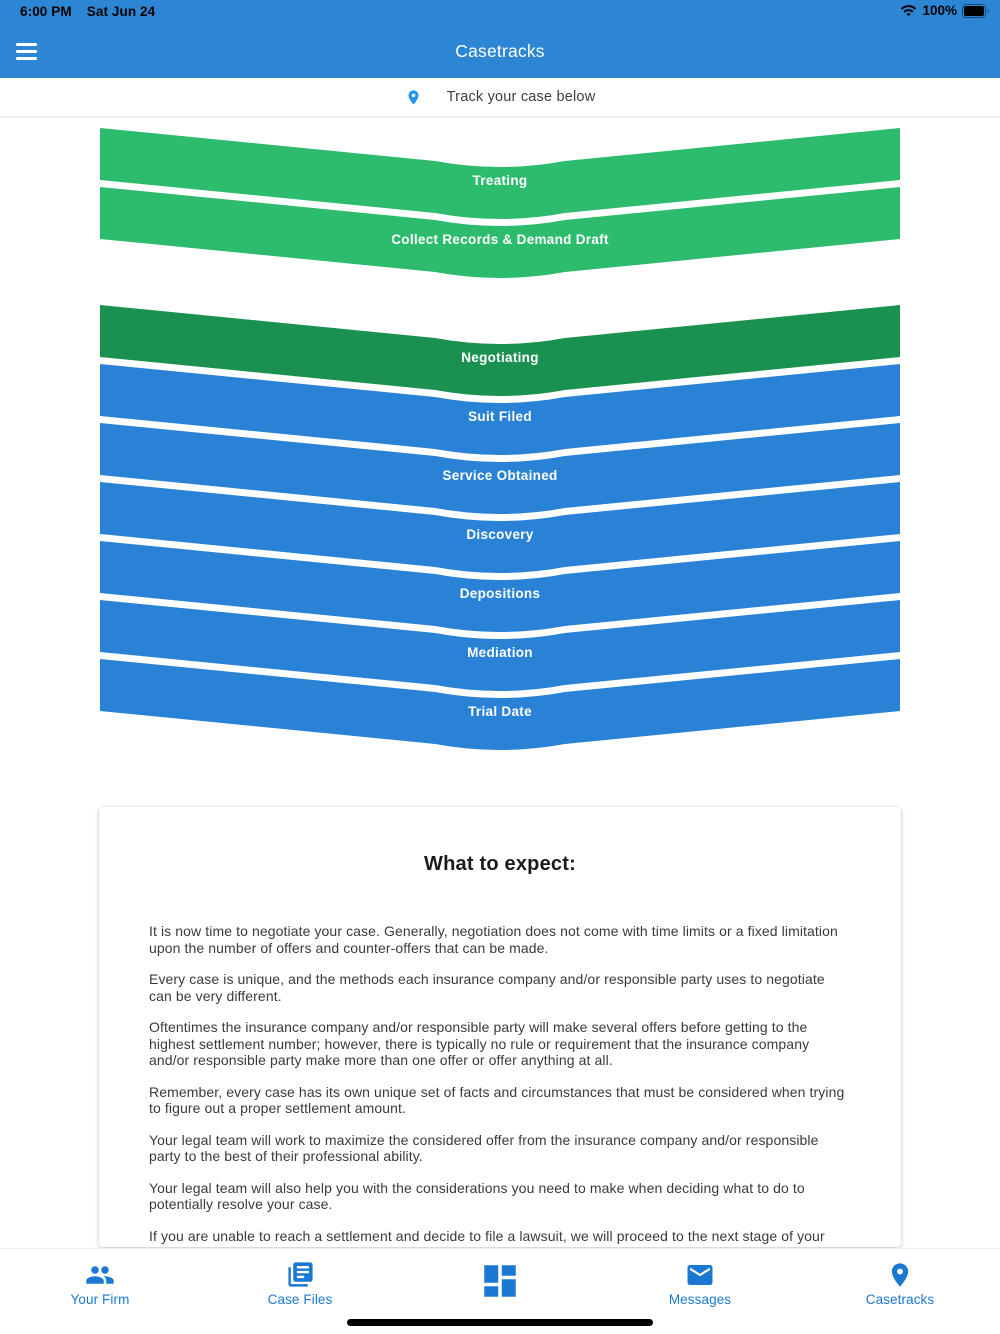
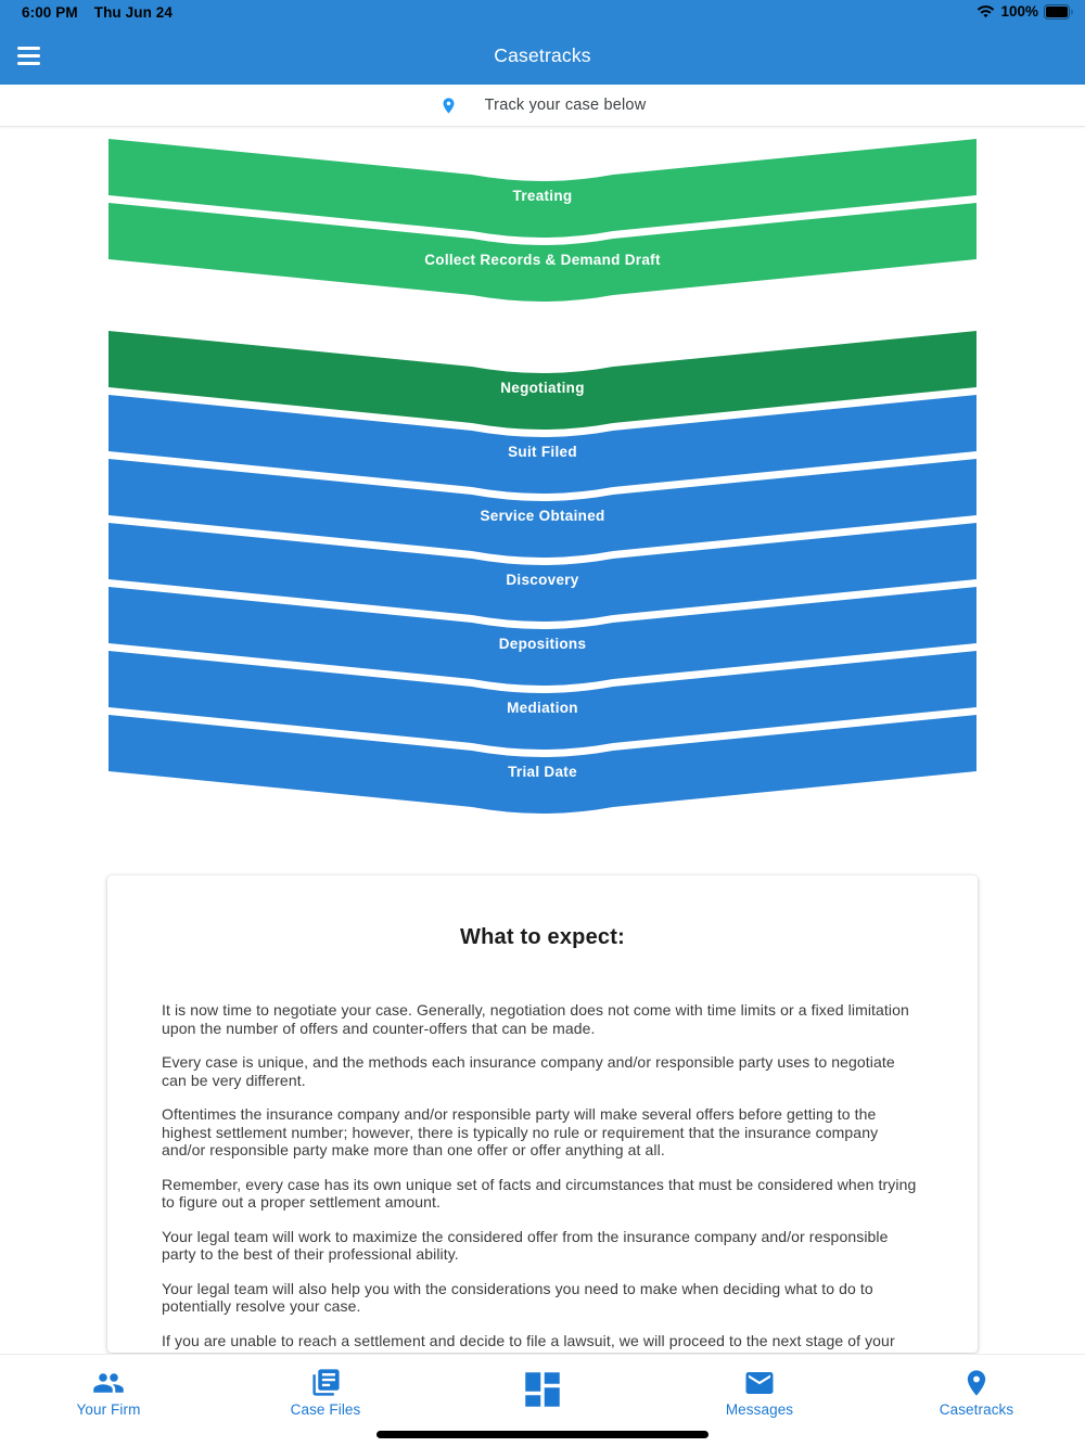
  6:00 PM
- Sat Jun 24
+ Thu Jun 24
  100%
  Casetracks
  Track your case below
  Treating
  Collect Records & Demand Draft
  Negotiating
  Suit Filed
  Service Obtained
  Discovery
  Depositions
  Mediation
  Trial Date
  What to expect:
  It is now time to negotiate your case. Generally, negotiation does not come with time limits or a fixed limitation upon the number of offers and counter-offers that can be made.
  Every case is unique, and the methods each insurance company and/or responsible party uses to negotiate can be very different.
  Oftentimes the insurance company and/or responsible party will make several offers before getting to the highest settlement number; however, there is typically no rule or requirement that the insurance company and/or responsible party make more than one offer or offer anything at all.
  Remember, every case has its own unique set of facts and circumstances that must be considered when trying to figure out a proper settlement amount.
  Your legal team will work to maximize the considered offer from the insurance company and/or responsible party to the best of their professional ability.
  Your legal team will also help you with the considerations you need to make when deciding what to do to potentially resolve your case.
  If you are unable to reach a settlement and decide to file a lawsuit, we will proceed to the next stage of your
  Your Firm
  Case Files
  Messages
  Casetracks
